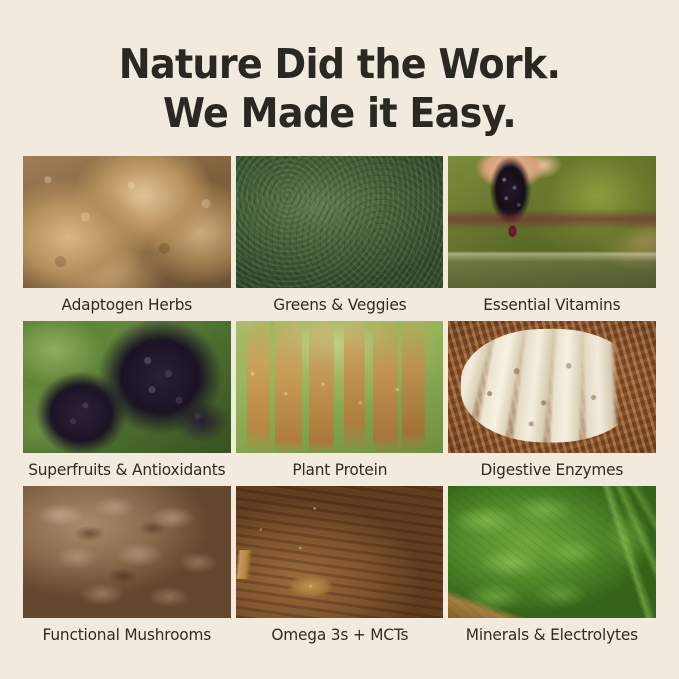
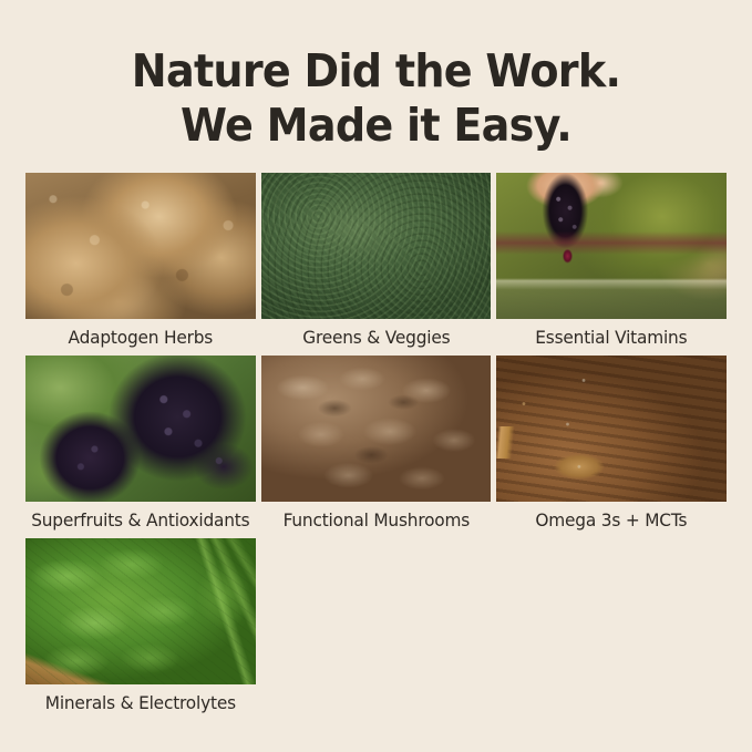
  Nature Did the Work.
  We Made it Easy.
  Adaptogen Herbs
  Greens & Veggies
  Essential Vitamins
  Superfruits & Antioxidants
- Plant Protein
- Digestive Enzymes
  Functional Mushrooms
  Omega 3s + MCTs
  Minerals & Electrolytes
